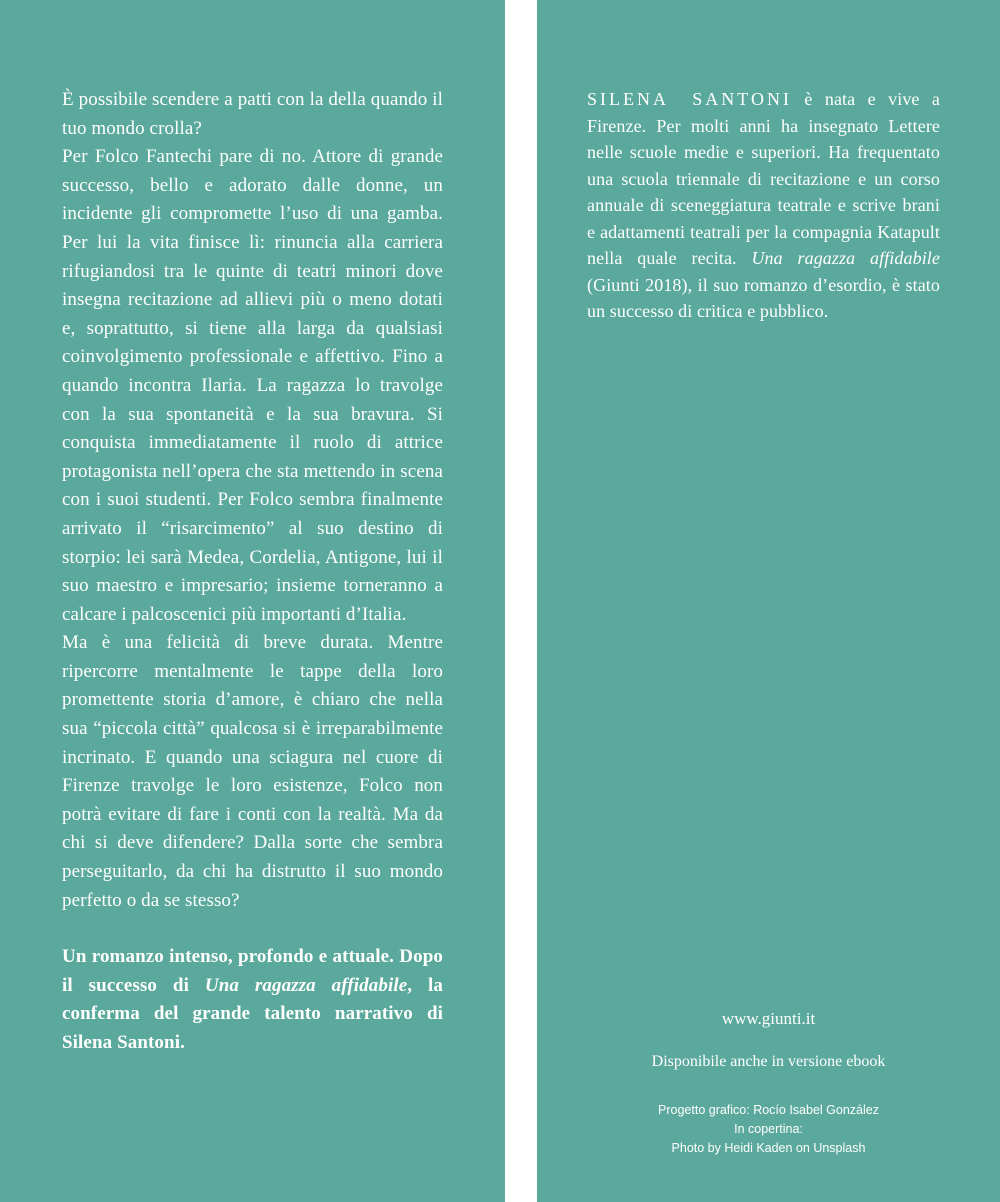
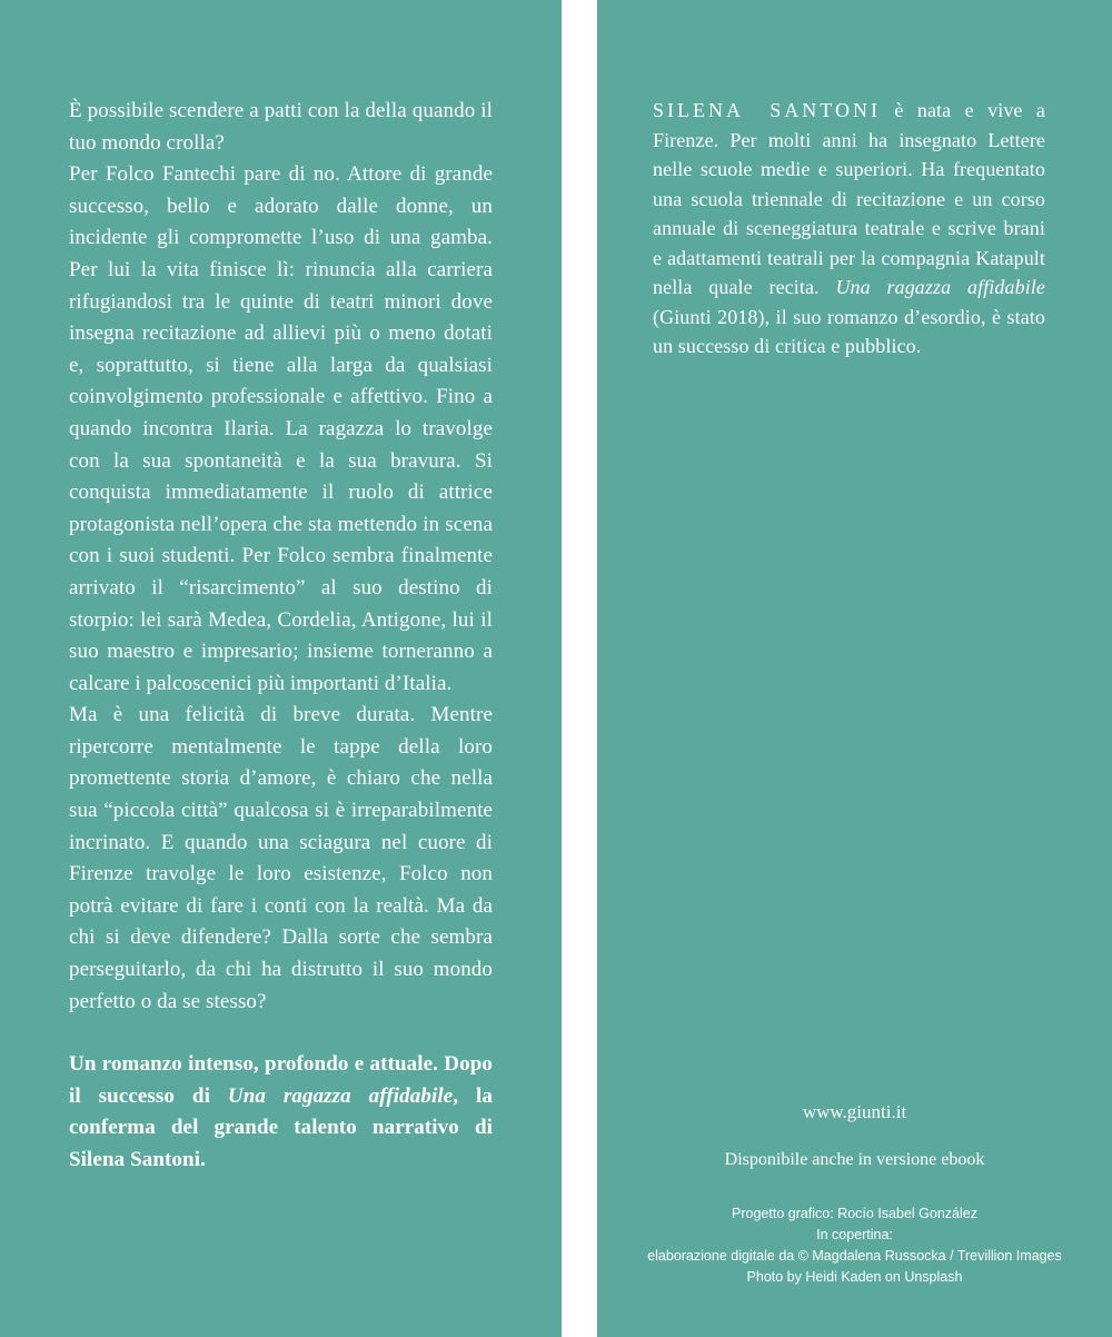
  È possibile scendere a patti con la della quando il tuo mondo crolla?
  Per Folco Fantechi pare di no. Attore di grande successo, bello e adorato dalle donne, un incidente gli compromette l’uso di una gamba. Per lui la vita finisce lì: rinuncia alla carriera rifugiandosi tra le quinte di teatri minori dove insegna recitazione ad allievi più o meno dotati e, soprattutto, si tiene alla larga da qualsiasi coinvolgimento professionale e affettivo. Fino a quando incontra Ilaria. La ragazza lo travolge con la sua spontaneità e la sua bravura. Si conquista immediatamente il ruolo di attrice protagonista nell’opera che sta mettendo in scena con i suoi studenti. Per Folco sembra finalmente arrivato il “risarcimento” al suo destino di storpio: lei sarà Medea, Cordelia, Antigone, lui il suo maestro e impresario; insieme torneranno a calcare i palcoscenici più importanti d’Italia.
  Ma è una felicità di breve durata. Mentre ripercorre mentalmente le tappe della loro promettente storia d’amore, è chiaro che nella sua “piccola città” qualcosa si è irreparabilmente incrinato. E quando una sciagura nel cuore di Firenze travolge le loro esistenze, Folco non potrà evitare di fare i conti con la realtà. Ma da chi si deve difendere? Dalla sorte che sembra perseguitarlo, da chi ha distrutto il suo mondo perfetto o da se stesso?
  Un romanzo intenso, profondo e attuale. Dopo il successo di Una ragazza affidabile, la conferma del grande talento narrativo di Silena Santoni.
  SILENA SANTONI è nata e vive a Firenze. Per molti anni ha insegnato Lettere nelle scuole medie e superiori. Ha frequentato una scuola triennale di recitazione e un corso annuale di sceneggiatura teatrale e scrive brani e adattamenti teatrali per la compagnia Katapult nella quale recita. Una ragazza affidabile (Giunti 2018), il suo romanzo d’esordio, è stato un successo di critica e pubblico.
  www.giunti.it
  Disponibile anche in versione ebook
  Progetto grafico: Rocío Isabel González
  In copertina:
+ elaborazione digitale da © Magdalena Russocka / Trevillion Images
  Photo by Heidi Kaden on Unsplash
